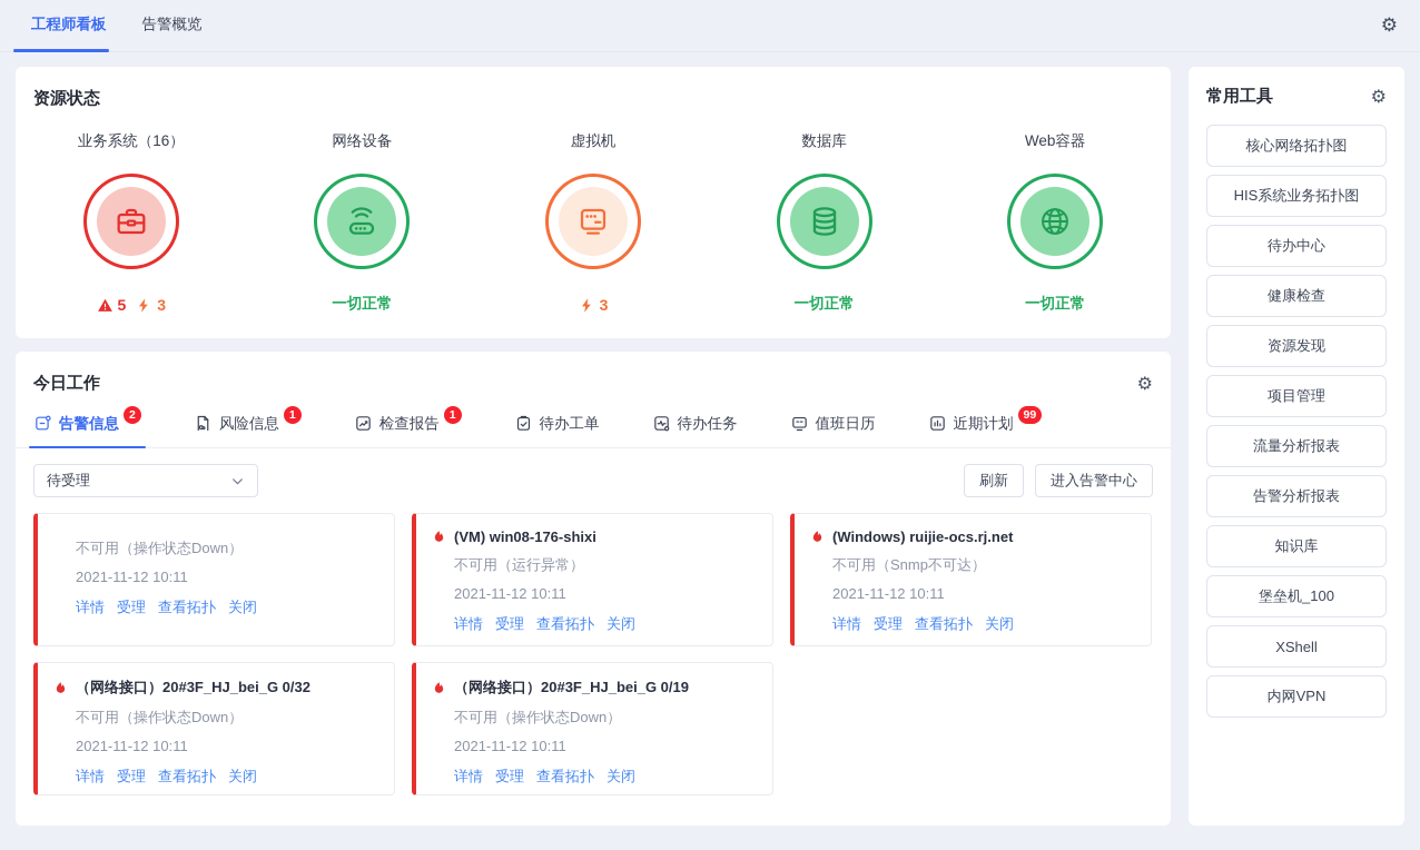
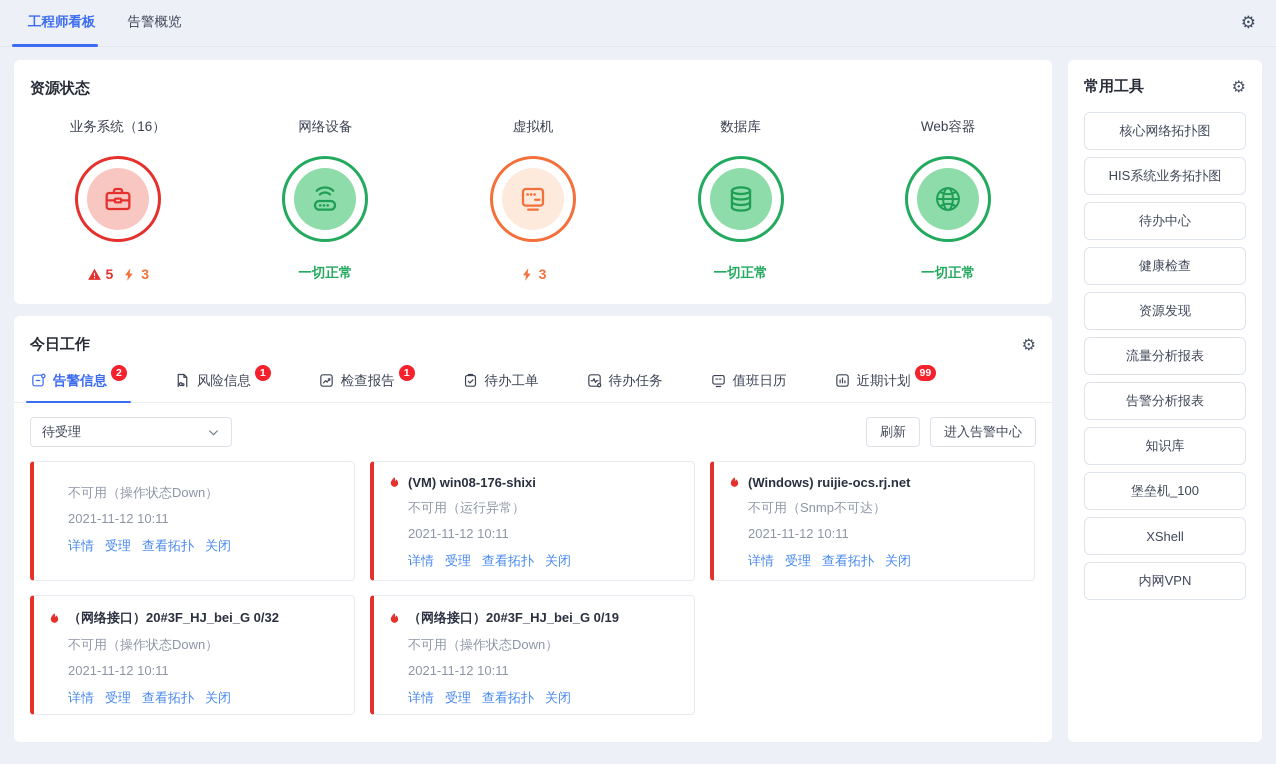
  工程师看板
  告警概览
  ⚙
  资源状态
  业务系统（16）
  5
  3
  网络设备
  一切正常
  虚拟机
  3
  数据库
  一切正常
  Web容器
  一切正常
  今日工作
  ⚙
  告警信息
  2
  风险信息
  1
  检查报告
  1
  待办工单
  待办任务
  值班日历
  近期计划
  99
  待受理
  刷新
  进入告警中心
  不可用（操作状态Down）
  2021-11-12 10:11
  详情
  受理
  查看拓扑
  关闭
  (VM) win08-176-shixi
  不可用（运行异常）
  2021-11-12 10:11
  详情
  受理
  查看拓扑
  关闭
  (Windows) ruijie-ocs.rj.net
  不可用（Snmp不可达）
  2021-11-12 10:11
  详情
  受理
  查看拓扑
  关闭
  （网络接口）20#3F_HJ_bei_G 0/32
  不可用（操作状态Down）
  2021-11-12 10:11
  详情
  受理
  查看拓扑
  关闭
  （网络接口）20#3F_HJ_bei_G 0/19
  不可用（操作状态Down）
  2021-11-12 10:11
  详情
  受理
  查看拓扑
  关闭
  常用工具
  ⚙
  核心网络拓扑图
  HIS系统业务拓扑图
  待办中心
  健康检查
  资源发现
- 项目管理
  流量分析报表
  告警分析报表
  知识库
  堡垒机_100
  XShell
  内网VPN
